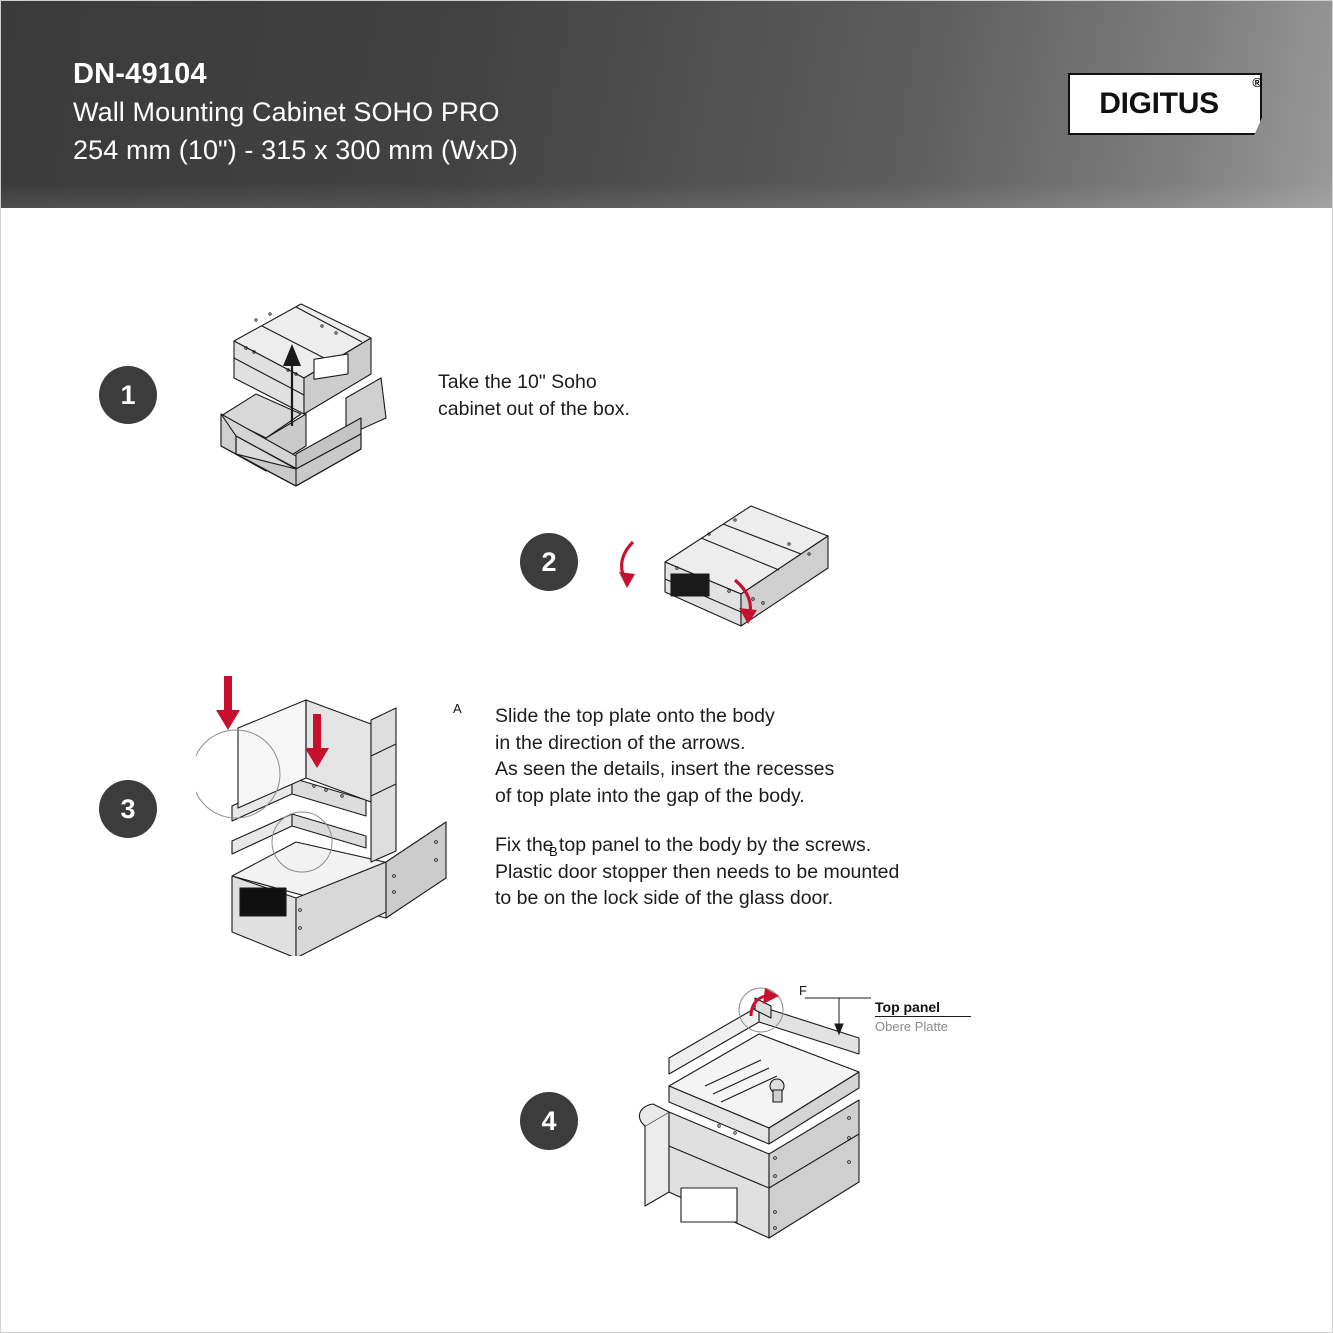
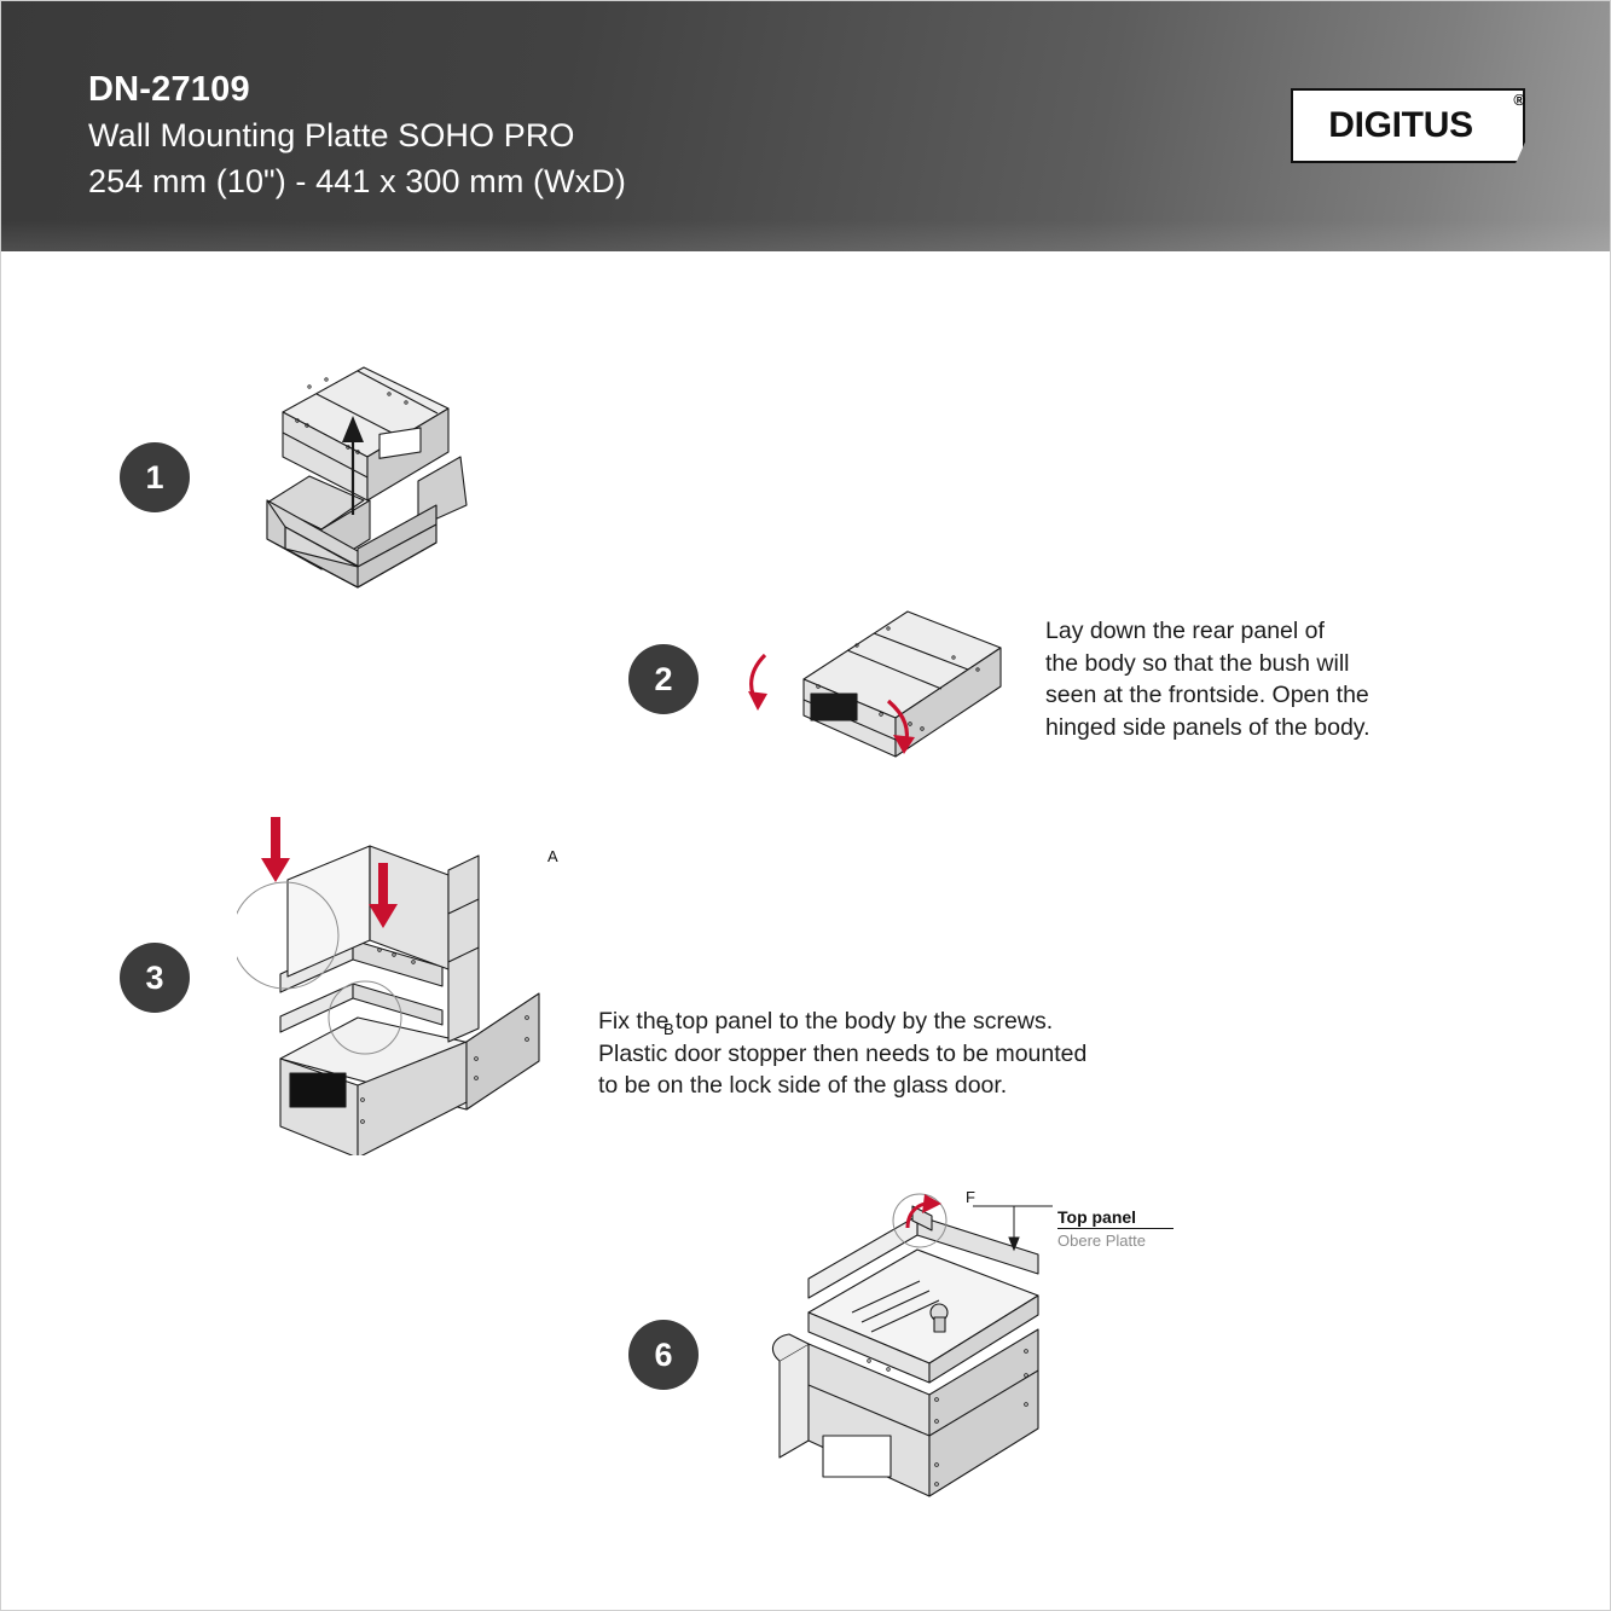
- DN-49104
+ DN-27109
- Wall Mounting Cabinet SOHO PRO
+ Wall Mounting Platte SOHO PRO
- 254 mm (10") - 315 x 300 mm (WxD)
+ 254 mm (10") - 441 x 300 mm (WxD)
  DIGITUS
  ®
  1
- Take the 10" Soho
- cabinet out of the box.
  2
+ Lay down the rear panel of
+ the body so that the bush will
+ seen at the frontside. Open the
+ hinged side panels of the body.
  3
  A
  B
- Slide the top plate onto the body
- in the direction of the arrows.
- As seen the details, insert the recesses
- of top plate into the gap of the body.
  Fix the top panel to the body by the screws.
  Plastic door stopper then needs to be mounted
  to be on the lock side of the glass door.
- 4
+ 6
  F
  Top panel
  Obere Platte
